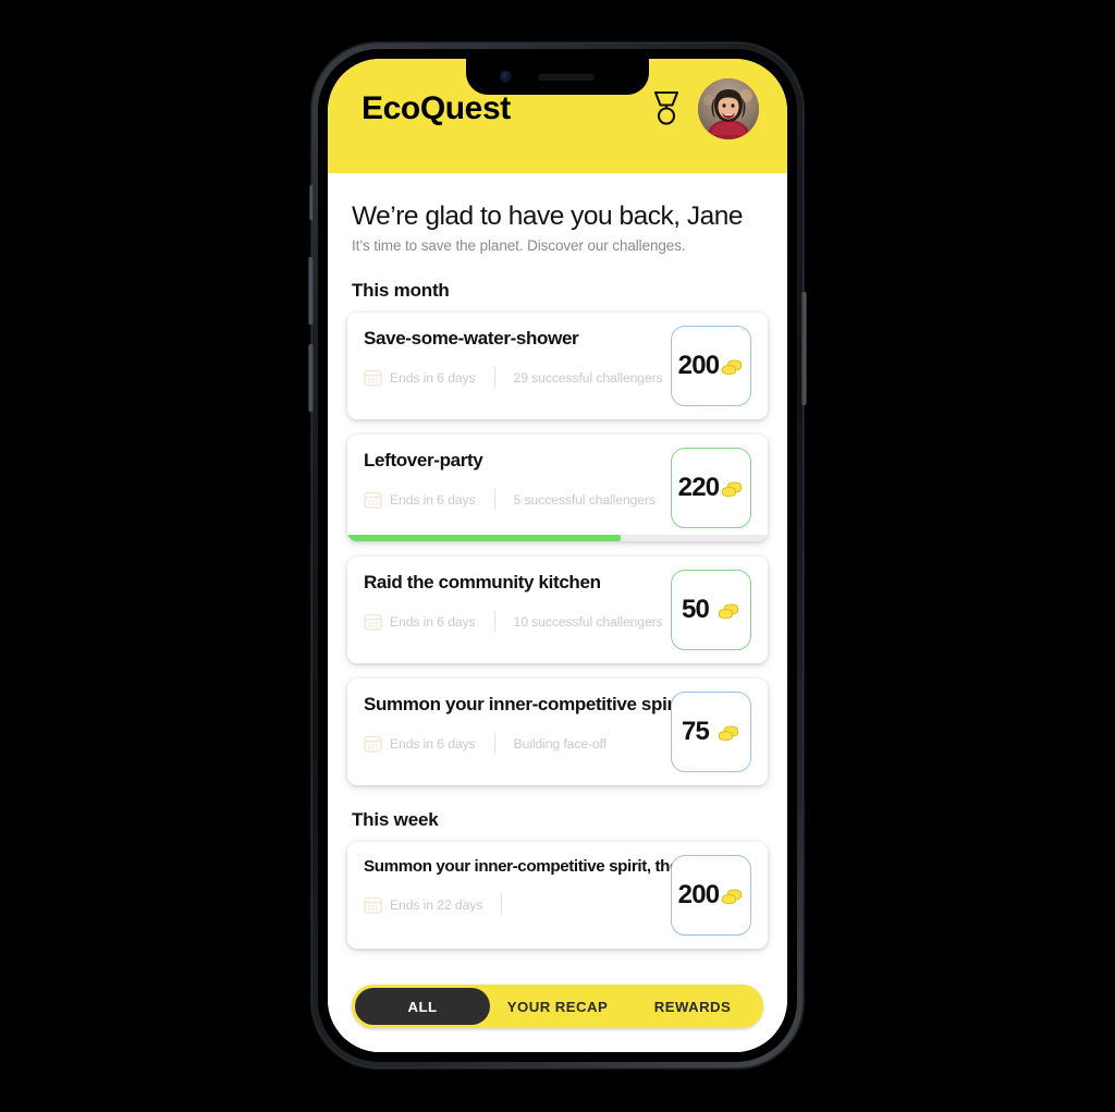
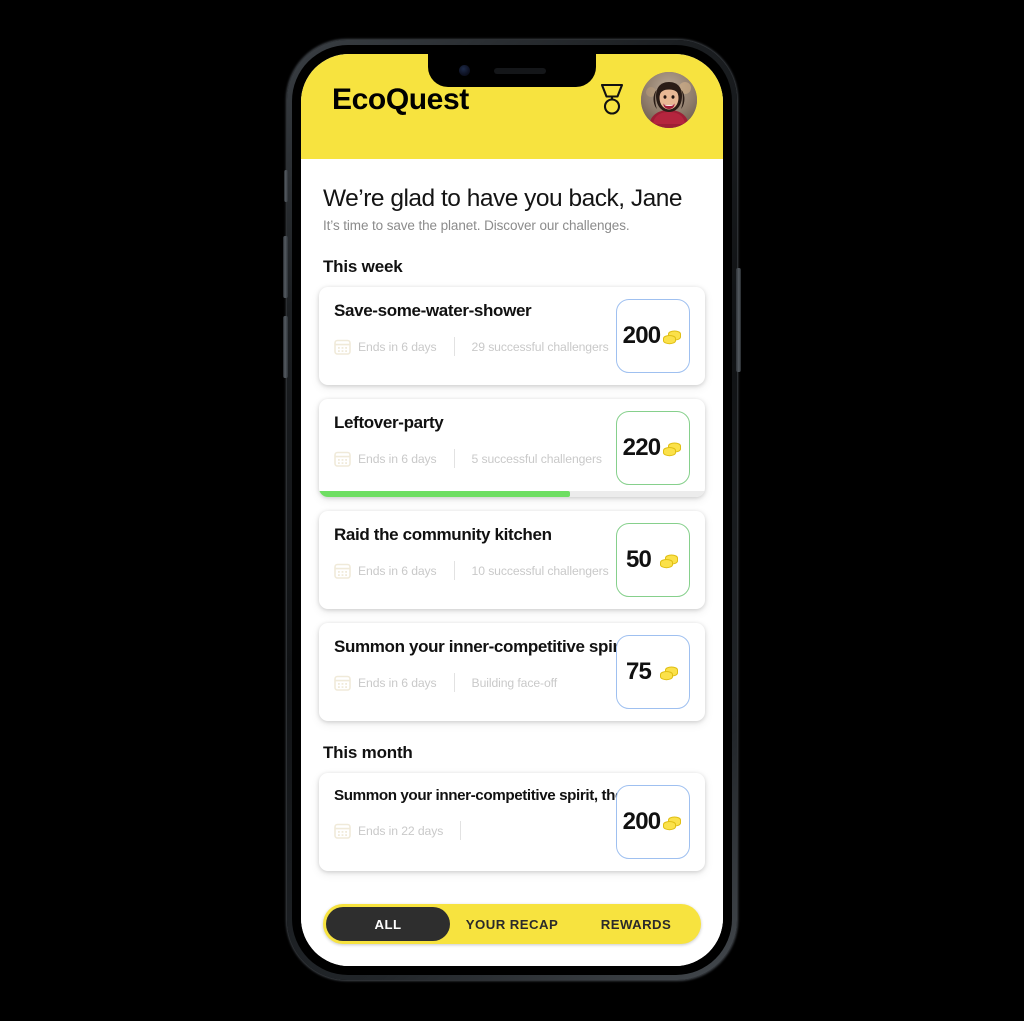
  EcoQuest
  We’re glad to have you back, Jane
  It’s time to save the planet. Discover our challenges.
- This month
+ This week
  Save-some-water-shower
  Ends in 6 days
  29 successful challengers
  200
  Leftover-party
  Ends in 6 days
  5 successful challengers
  220
  Raid the community kitchen
  Ends in 6 days
  10 successful challengers
  50
  Summon your inner-competitive spi
  Ends in 6 days
  Building face-off
  75
- This week
+ This month
  Summon your inner-competitive spirit, th
  Ends in 22 days
  200
  ALL
  YOUR RECAP
  REWARDS
